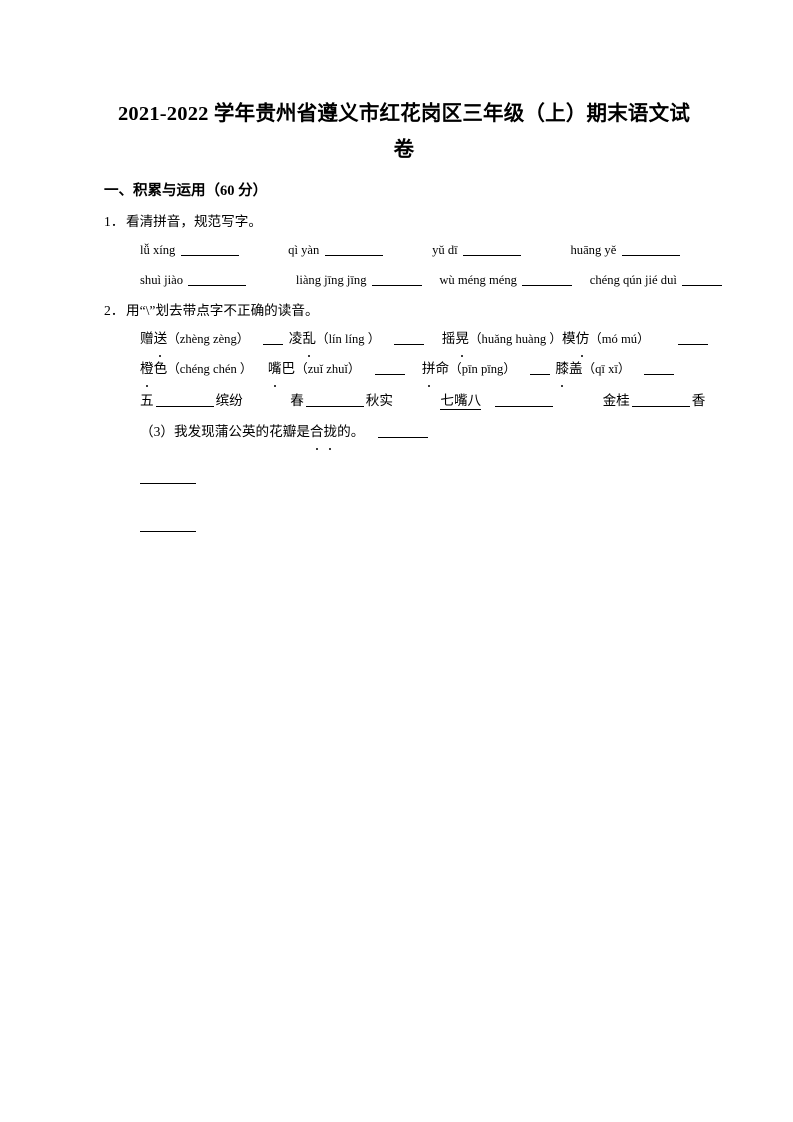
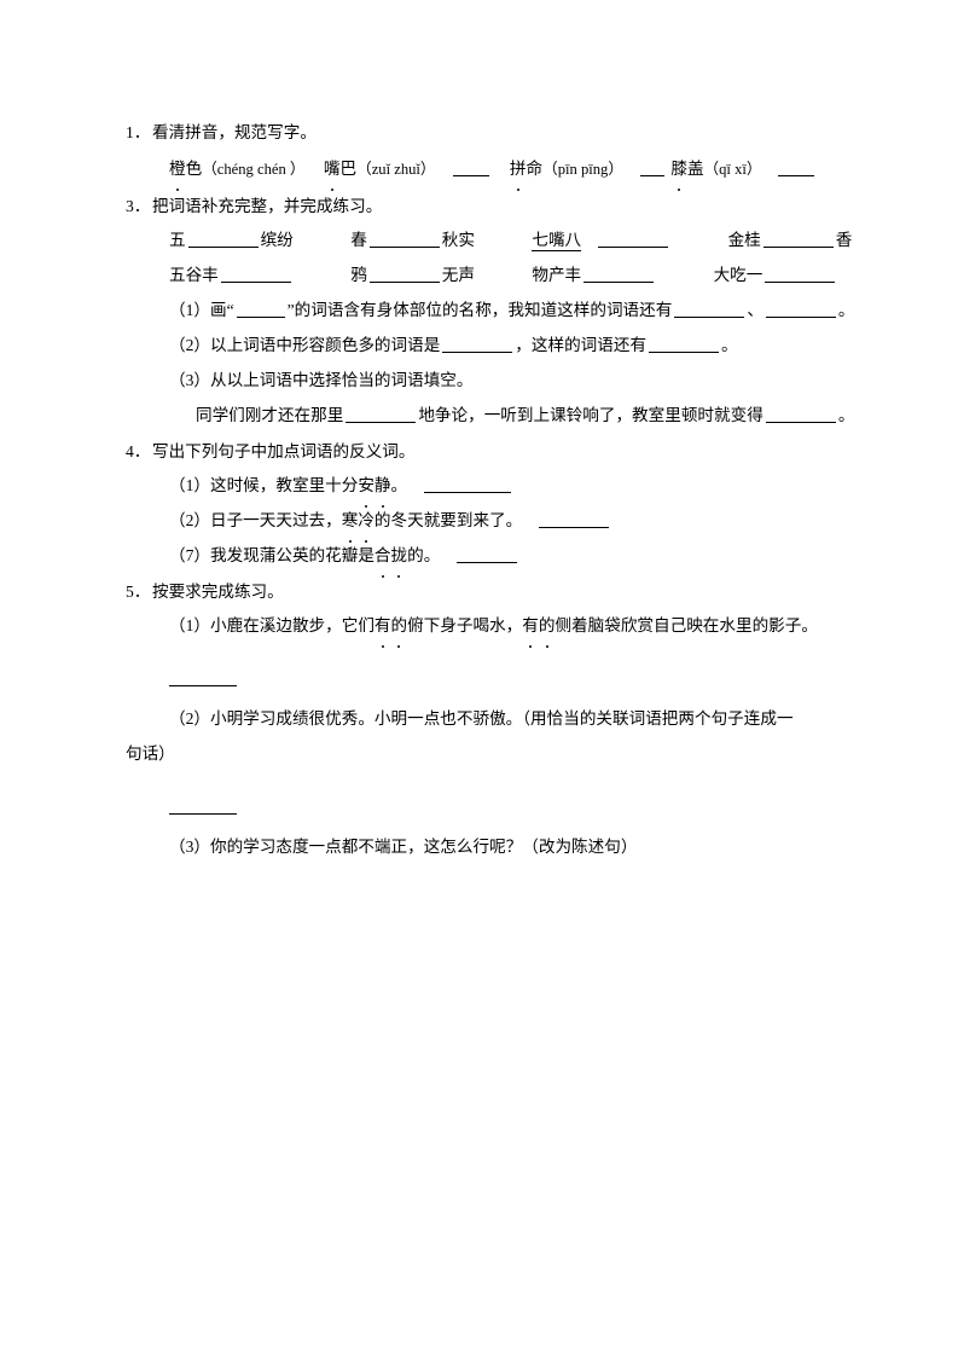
- 2021-2022 学年贵州省遵义市红花岗区三年级（上）期末语文试卷
- 一、积累与运用（60 分）
  1．看清拼音，规范写字。
- lǚ xíng qì yàn yǔ dī huāng yě
- shuì jiào liàng jīng jīng wù méng méng chéng qún jié duì
- 2．用“\”划去带点字不正确的读音。
- 赠送（zhèng zèng） 凌乱（lín líng ） 摇晃（huǎng huàng ）模仿（mó mú）
  橙色（chéng chén ） 嘴巴（zuǐ zhuǐ） 拼命（pīn pīng） 膝盖（qī xī）
+ 3．把词语补充完整，并完成练习。
  五 缤纷 春 秋实 七嘴八 金桂 香
+ 五谷丰 鸦 无声 物产丰 大吃一
+ （1）画“ ”的词语含有身体部位的名称，我知道这样的词语还有 、 。
+ （2）以上词语中形容颜色多的词语是 ，这样的词语还有 。
+ （3）从以上词语中选择恰当的词语填空。
+ 同学们刚才还在那里 地争论，一听到上课铃响了，教室里顿时就变得 。
+ 4．写出下列句子中加点词语的反义词。
+ （1）这时候，教室里十分安静。
+ （2）日子一天天过去，寒冷的冬天就要到来了。
- （3）我发现蒲公英的花瓣是合拢的。
+ （7）我发现蒲公英的花瓣是合拢的。
+ 5．按要求完成练习。
+ （1）小鹿在溪边散步，它们有的俯下身子喝水，有的侧着脑袋欣赏自己映在水里的影子。
+ （2）小明学习成绩很优秀。小明一点也不骄傲。（用恰当的关联词语把两个句子连成一
+ 句话）
+ （3）你的学习态度一点都不端正，这怎么行呢？（改为陈述句）
